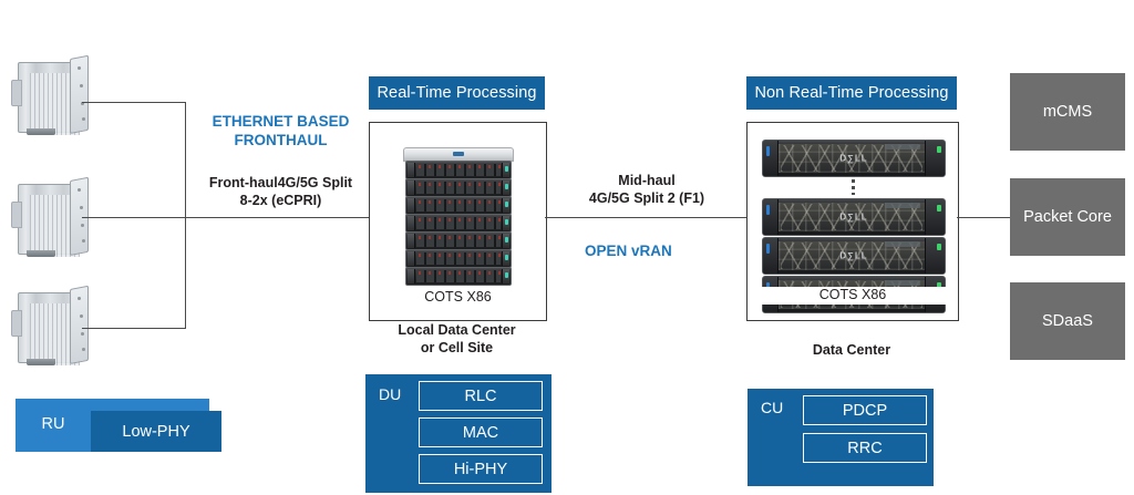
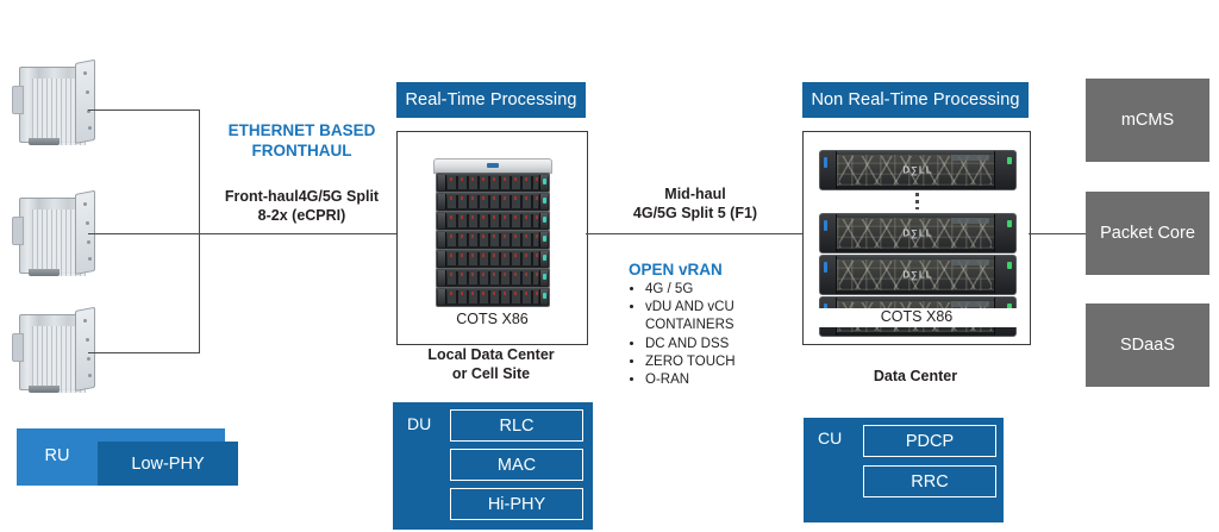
  ETHERNET BASED FRONTHAUL
  Front-haul4G/5G Split
  8-2x (eCPRI)
  Real-Time Processing
  COTS X86
  Local Data Center
  or Cell Site
  Mid-haul
- 4G/5G Split 2 (F1)
+ 4G/5G Split 5 (F1)
  OPEN vRAN
+ 4G / 5G
+ vDU AND vCU CONTAINERS
+ DC AND DSS
+ ZERO TOUCH
+ O-RAN
  Non Real-Time Processing
  D∑LL
  D∑LL
  D∑LL
  COTS X86
  Data Center
  mCMS
  Packet Core
  SDaaS
  DU
  RLC
  MAC
  Hi-PHY
  CU
  PDCP
  RRC
  RU
  Low-PHY
